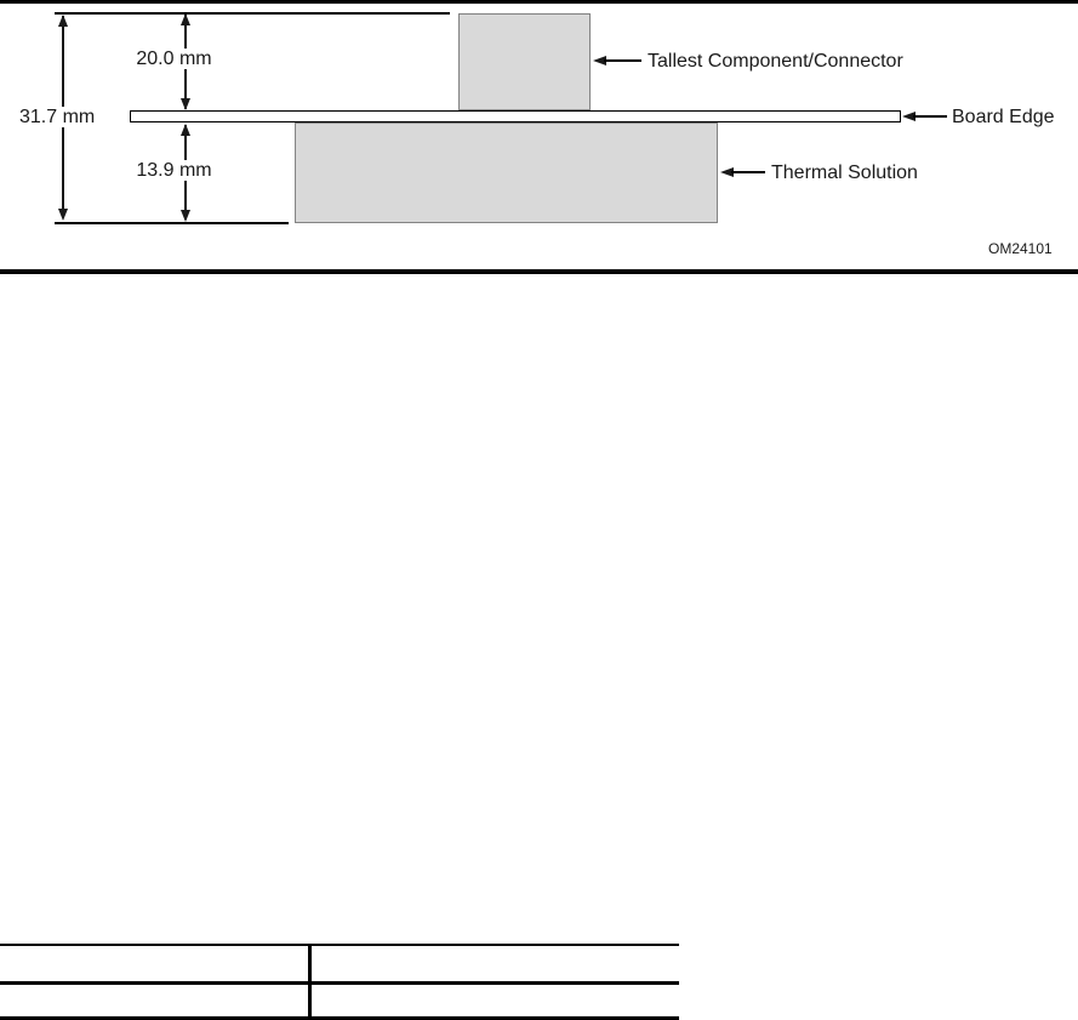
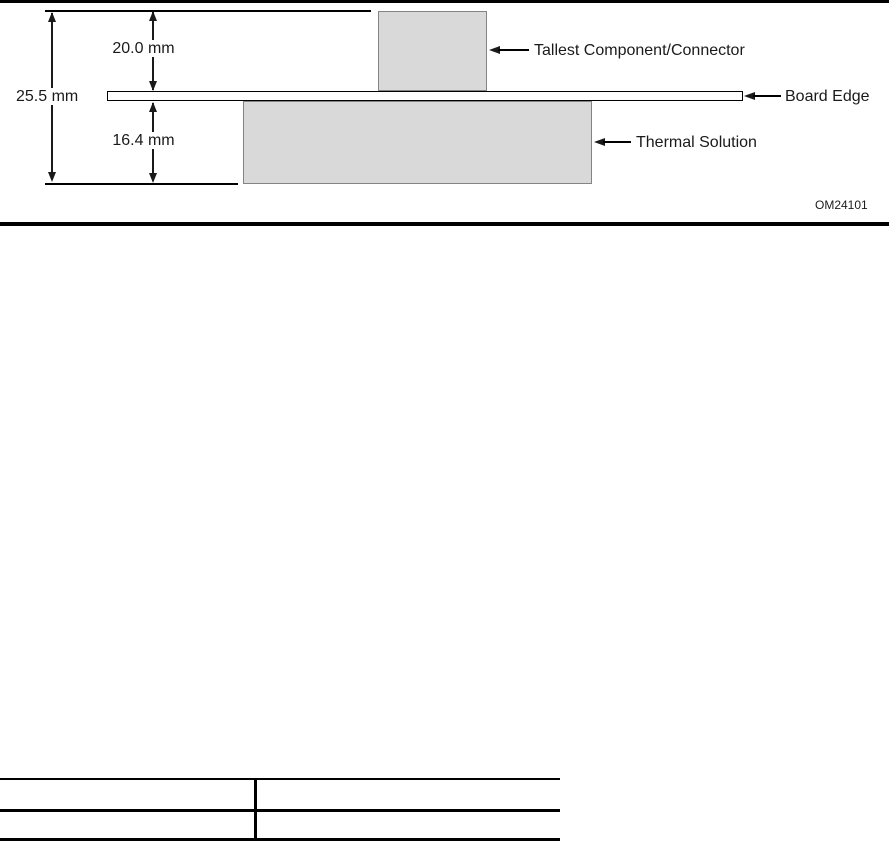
- 31.7 mm
+ 25.5 mm
  20.0 mm
- 13.9 mm
+ 16.4 mm
  Tallest Component/Connector
  Board Edge
  Thermal Solution
  OM24101
